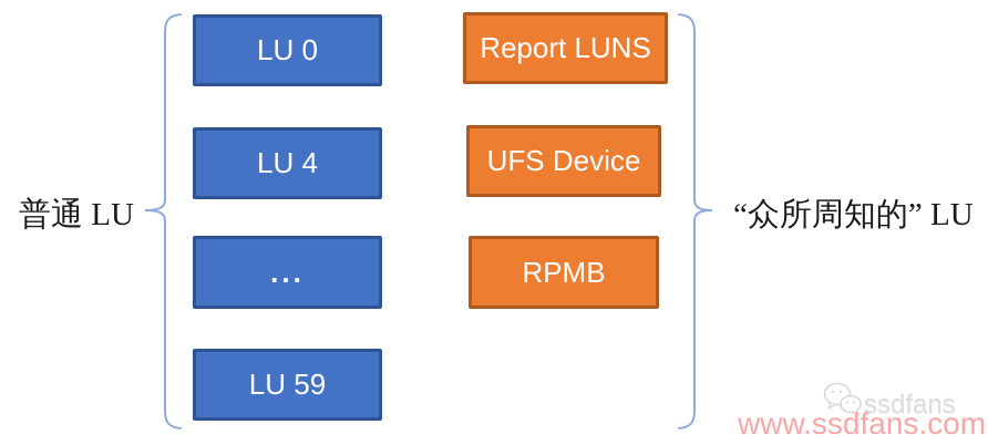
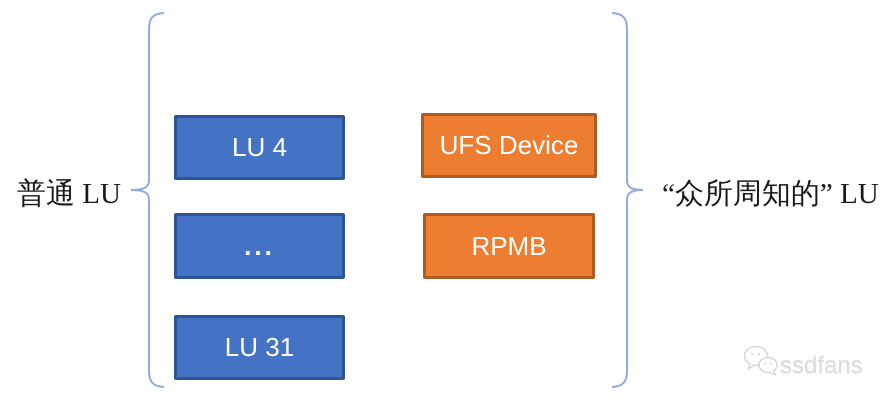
  普通 LU
  “众所周知的” LU
- LU 0
  LU 4
  ...
- LU 59
+ LU 31
- Report LUNS
  UFS Device
  RPMB
  ssdfans
- www.ssdfans.com
